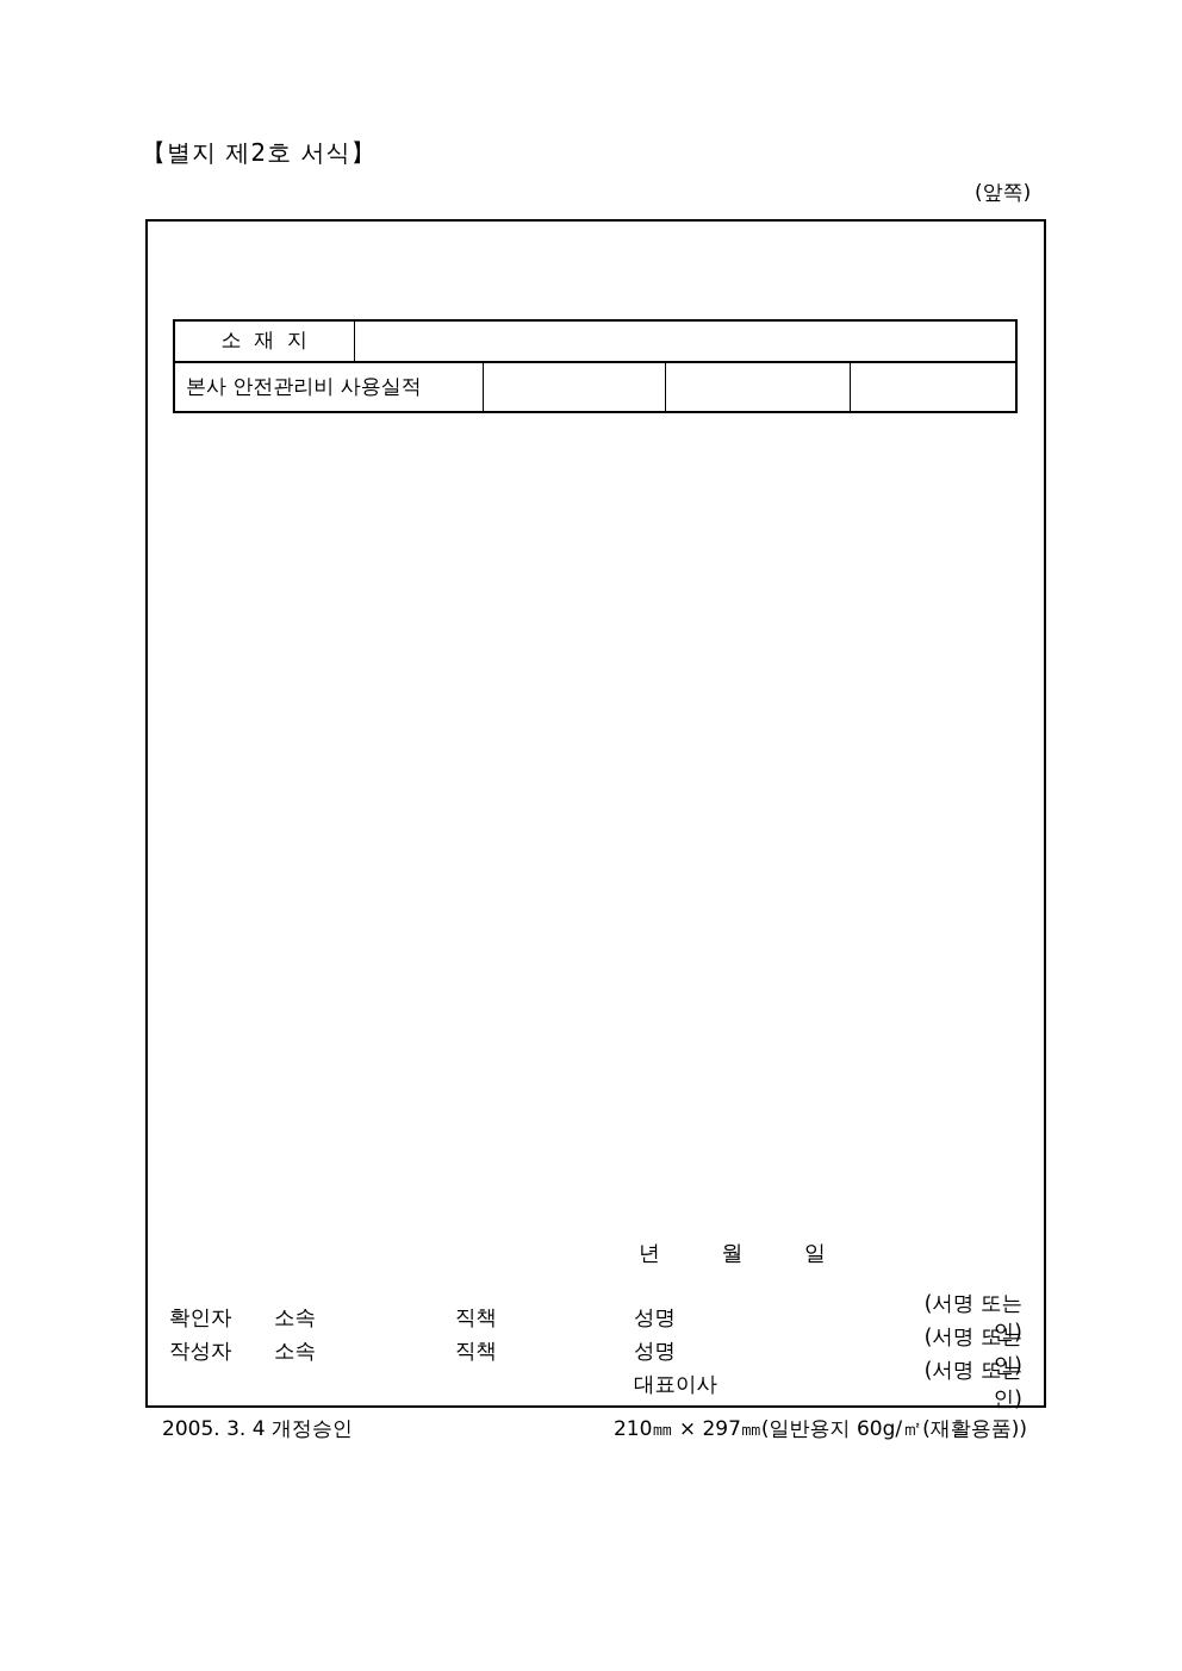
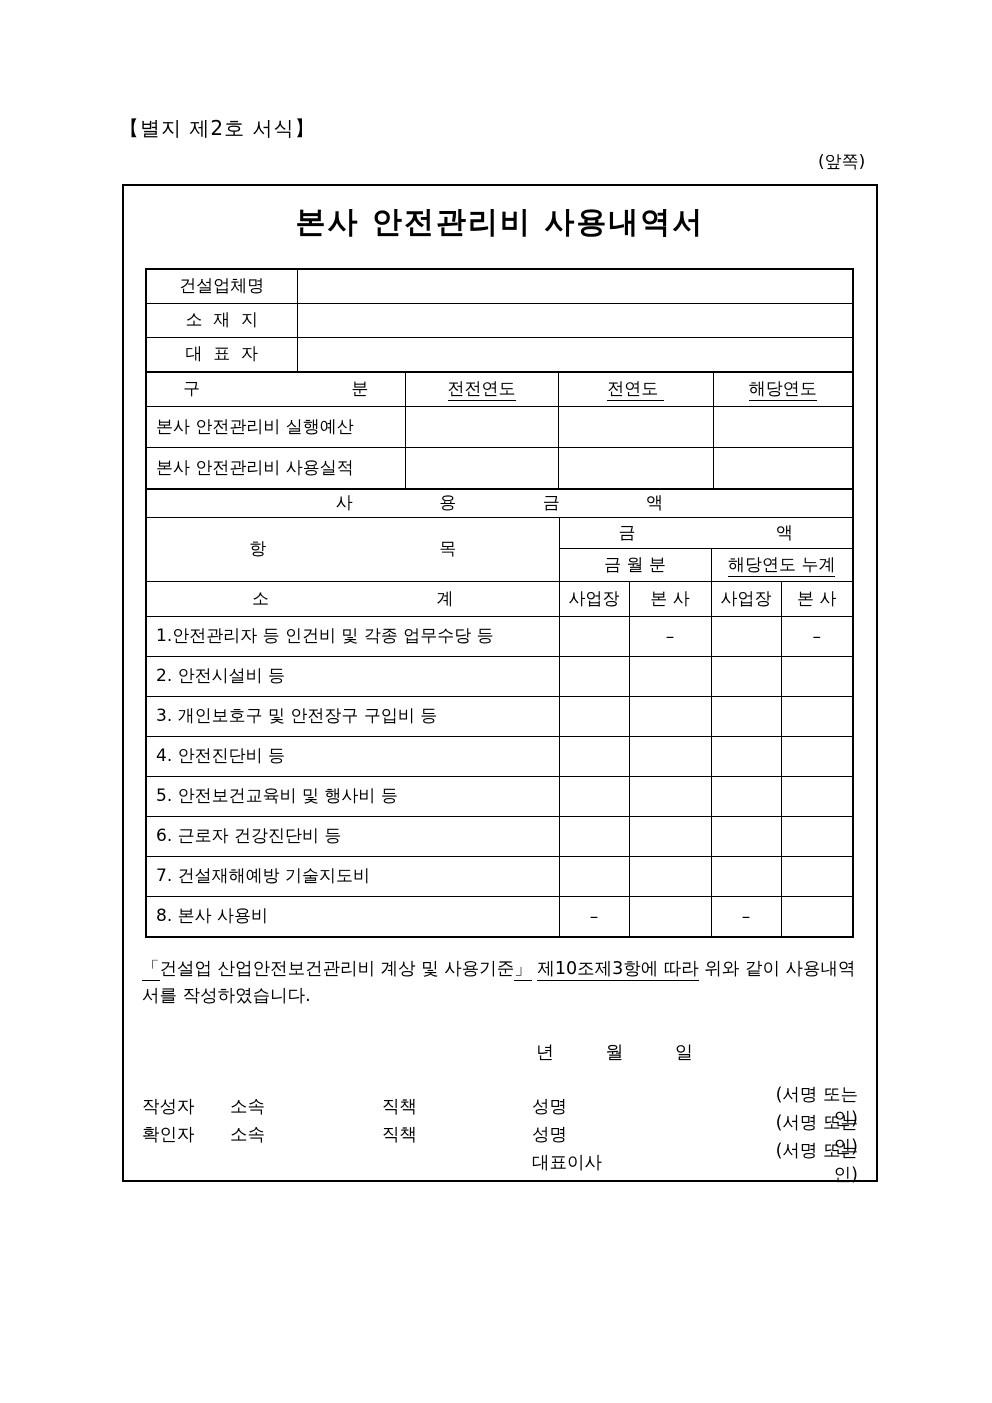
  【별지 제2호 서식】
  (앞쪽)
+ 본사 안전관리비 사용내역서
+ 건설업체명
  소 재 지
+ 대 표 자
+ 구 분	전전연도	전연도	해당연도
+ 본사 안전관리비 실행예산
  본사 안전관리비 사용실적
+ 사 용 금 액
+ 항 목	금 액
+ 금 월 분	해당연도 누계
+ 소 계	사업장	본 사	사업장	본 사
+ 1.안전관리자 등 인건비 및 각종 업무수당 등		–		–
+ 2. 안전시설비 등
+ 3. 개인보호구 및 안전장구 구입비 등
+ 4. 안전진단비 등
+ 5. 안전보건교육비 및 행사비 등
+ 6. 근로자 건강진단비 등
+ 7. 건설재해예방 기술지도비
+ 8. 본사 사용비	–		–
+ 「건설업 산업안전보건관리비 계상 및 사용기준」 제10조제3항에 따라 위와 같이 사용내역서를 작성하였습니다.
  년 월 일
- 확인자
+ 작성자
  소속
  직책
  성명
  (서명 또는 인)
- 작성자
+ 확인자
  소속
  직책
  성명
  (서명 또는 인)
  대표이사
  (서명 또는 인)
- 2005. 3. 4 개정승인
- 210㎜ × 297㎜(일반용지 60g/㎡(재활용품))
